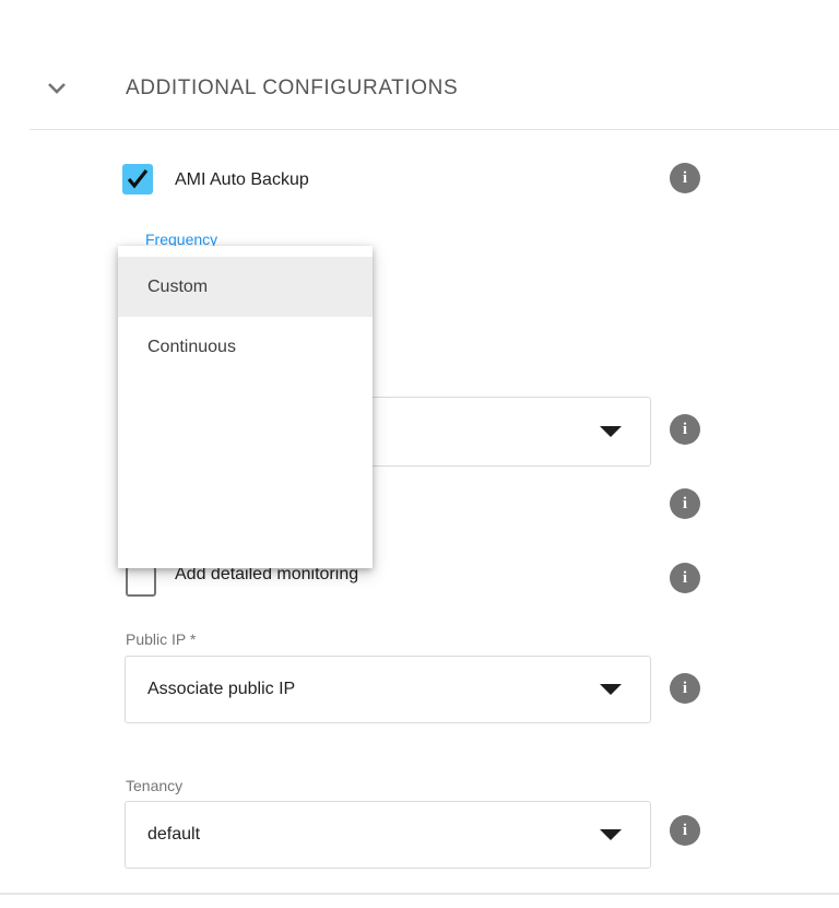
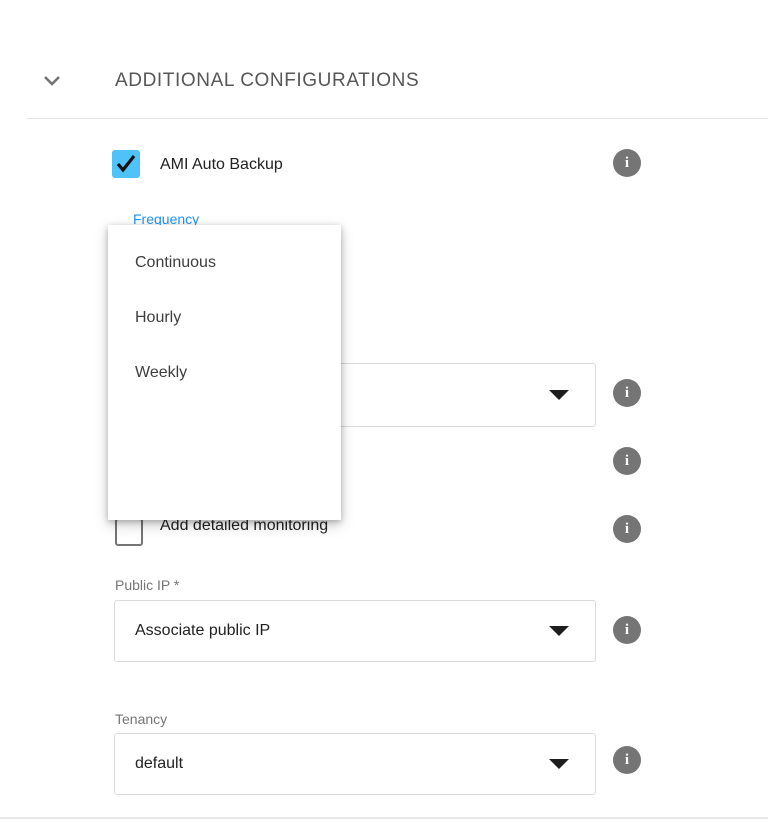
  ADDITIONAL CONFIGURATIONS
  AMI Auto Backup
  i
  Frequency
  i
  i
  Add detailed monitoring
  i
  Public IP *
  Associate public IP
  i
  Tenancy
  default
  i
- Custom
  Continuous
+ Hourly
+ Weekly
